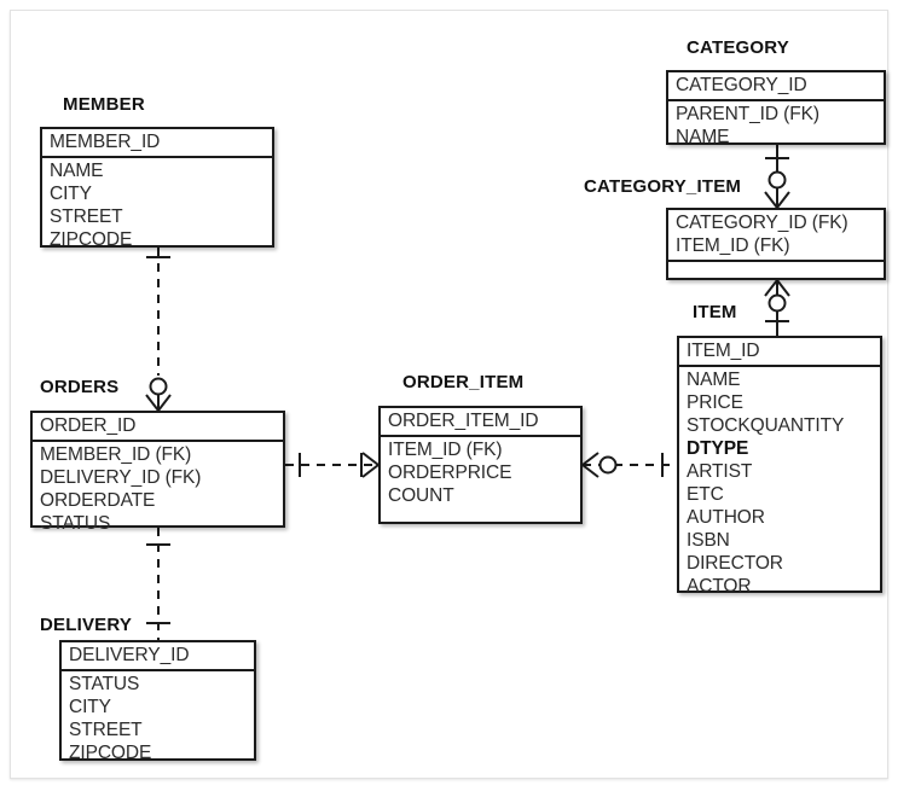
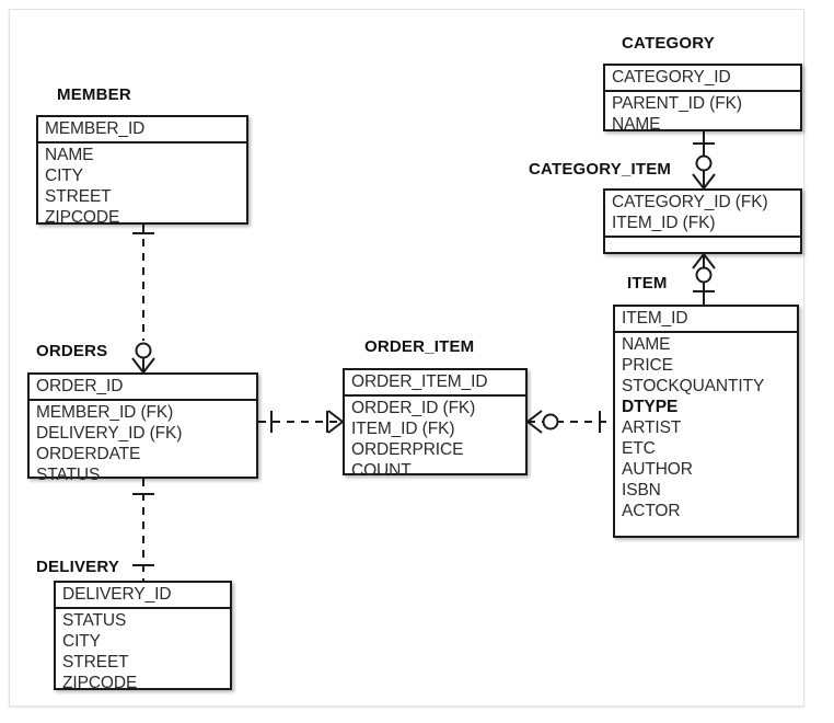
  MEMBER
  MEMBER_ID
  NAME
  CITY
  STREET
  ZIPCODE
  ORDERS
  ORDER_ID
  MEMBER_ID (FK)
  DELIVERY_ID (FK)
  ORDERDATE
  STATUS
  DELIVERY
  DELIVERY_ID
  STATUS
  CITY
  STREET
  ZIPCODE
  ORDER_ITEM
  ORDER_ITEM_ID
+ ORDER_ID (FK)
  ITEM_ID (FK)
  ORDERPRICE
  COUNT
  ITEM
  ITEM_ID
  NAME
  PRICE
  STOCKQUANTITY
  DTYPE
  ARTIST
  ETC
  AUTHOR
  ISBN
- DIRECTOR
  ACTOR
  CATEGORY
  CATEGORY_ID
  PARENT_ID (FK)
  NAME
  CATEGORY_ITEM
  CATEGORY_ID (FK)
  ITEM_ID (FK)
